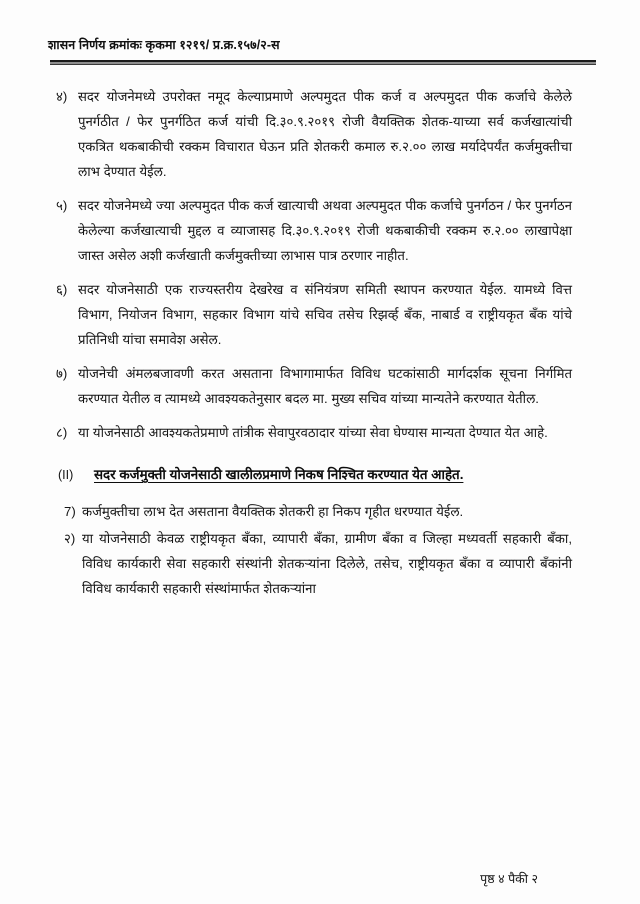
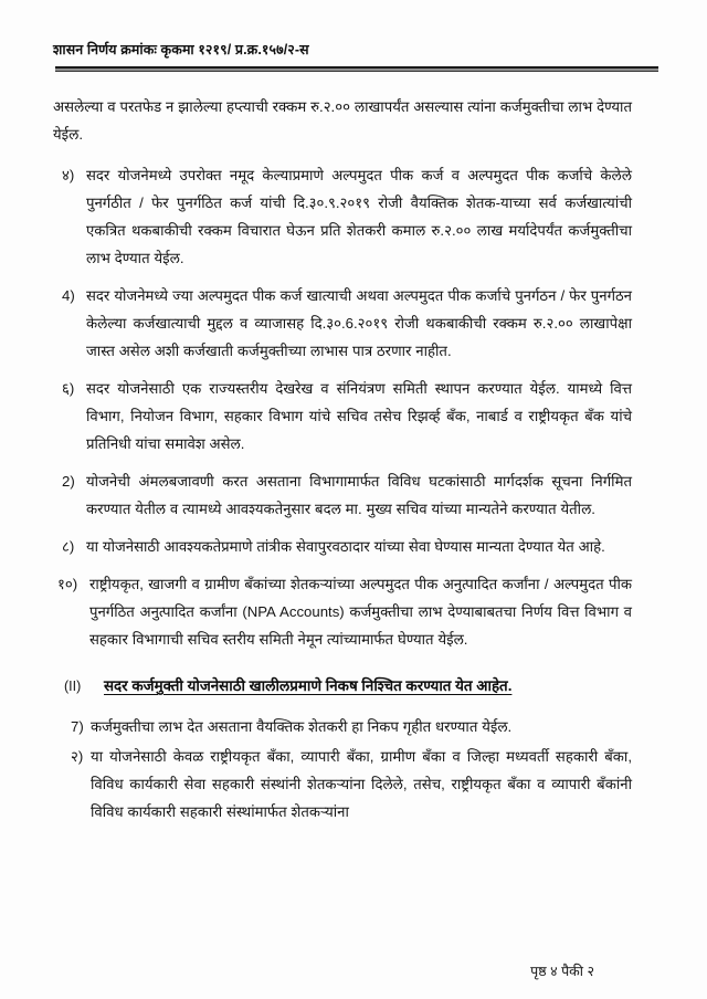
  शासन निर्णय क्रमांकः कृकमा १२१९/ प्र.क्र.१५७/२-स
+ असलेल्या व परतफेड न झालेल्या हप्त्याची रक्कम रु.२.०० लाखापर्यंत असल्यास त्यांना कर्जमुक्तीचा लाभ देण्यात येईल.
  ४)
  सदर योजनेमध्ये उपरोक्त नमूद केल्याप्रमाणे अल्पमुदत पीक कर्ज व अल्पमुदत पीक कर्जाचे केलेले पुनर्गठीत / फेर पुनर्गठित कर्ज यांची दि.३०.९.२०१९ रोजी वैयक्तिक शेतक-याच्या सर्व कर्जखात्यांची एकत्रित थकबाकीची रक्कम विचारात घेऊन प्रति शेतकरी कमाल रु.२.०० लाख मर्यादेपर्यंत कर्जमुक्तीचा लाभ देण्यात येईल.
- ५)
+ 4)
- सदर योजनेमध्ये ज्या अल्पमुदत पीक कर्ज खात्याची अथवा अल्पमुदत पीक कर्जाचे पुनर्गठन / फेर पुनर्गठन केलेल्या कर्जखात्याची मुद्दल व व्याजासह दि.३०.९.२०१९ रोजी थकबाकीची रक्कम रु.२.०० लाखापेक्षा जास्त असेल अशी कर्जखाती कर्जमुक्तीच्या लाभास पात्र ठरणार नाहीत.
+ सदर योजनेमध्ये ज्या अल्पमुदत पीक कर्ज खात्याची अथवा अल्पमुदत पीक कर्जाचे पुनर्गठन / फेर पुनर्गठन केलेल्या कर्जखात्याची मुद्दल व व्याजासह दि.३०.6.२०१९ रोजी थकबाकीची रक्कम रु.२.०० लाखापेक्षा जास्त असेल अशी कर्जखाती कर्जमुक्तीच्या लाभास पात्र ठरणार नाहीत.
  ६)
  सदर योजनेसाठी एक राज्यस्तरीय देखरेख व संनियंत्रण समिती स्थापन करण्यात येईल. यामध्ये वित्त विभाग, नियोजन विभाग, सहकार विभाग यांचे सचिव तसेच रिझर्व्ह बँक, नाबार्ड व राष्ट्रीयकृत बँक यांचे प्रतिनिधी यांचा समावेश असेल.
- ७)
+ 2)
  योजनेची अंमलबजावणी करत असताना विभागामार्फत विविध घटकांसाठी मार्गदर्शक सूचना निर्गमित करण्यात येतील व त्यामध्ये आवश्यकतेनुसार बदल मा. मुख्य सचिव यांच्या मान्यतेने करण्यात येतील.
  ८)
  या योजनेसाठी आवश्यकतेप्रमाणे तांत्रीक सेवापुरवठादार यांच्या सेवा घेण्यास मान्यता देण्यात येत आहे.
+ १०)
+ राष्ट्रीयकृत, खाजगी व ग्रामीण बँकांच्या शेतकऱ्यांच्या अल्पमुदत पीक अनुत्पादित कर्जांना / अल्पमुदत पीक पुनर्गठित अनुत्पादित कर्जांना (NPA Accounts) कर्जमुक्तीचा लाभ देण्याबाबतचा निर्णय वित्त विभाग व सहकार विभागाची सचिव स्तरीय समिती नेमून त्यांच्यामार्फत घेण्यात येईल.
  (II)
  सदर कर्जमुक्ती योजनेसाठी खालीलप्रमाणे निकष निश्चित करण्यात येत आहेत.
  7)
  कर्जमुक्तीचा लाभ देत असताना वैयक्तिक शेतकरी हा निकप गृहीत धरण्यात येईल.
  २)
  या योजनेसाठी केवळ राष्ट्रीयकृत बँका, व्यापारी बँका, ग्रामीण बँका व जिल्हा मध्यवर्ती सहकारी बँका, विविध कार्यकारी सेवा सहकारी संस्थांनी शेतकऱ्यांना दिलेले, तसेच, राष्ट्रीयकृत बँका व व्यापारी बँकांनी विविध कार्यकारी सहकारी संस्थांमार्फत शेतकऱ्यांना
  पृष्ठ ४ पैकी २
